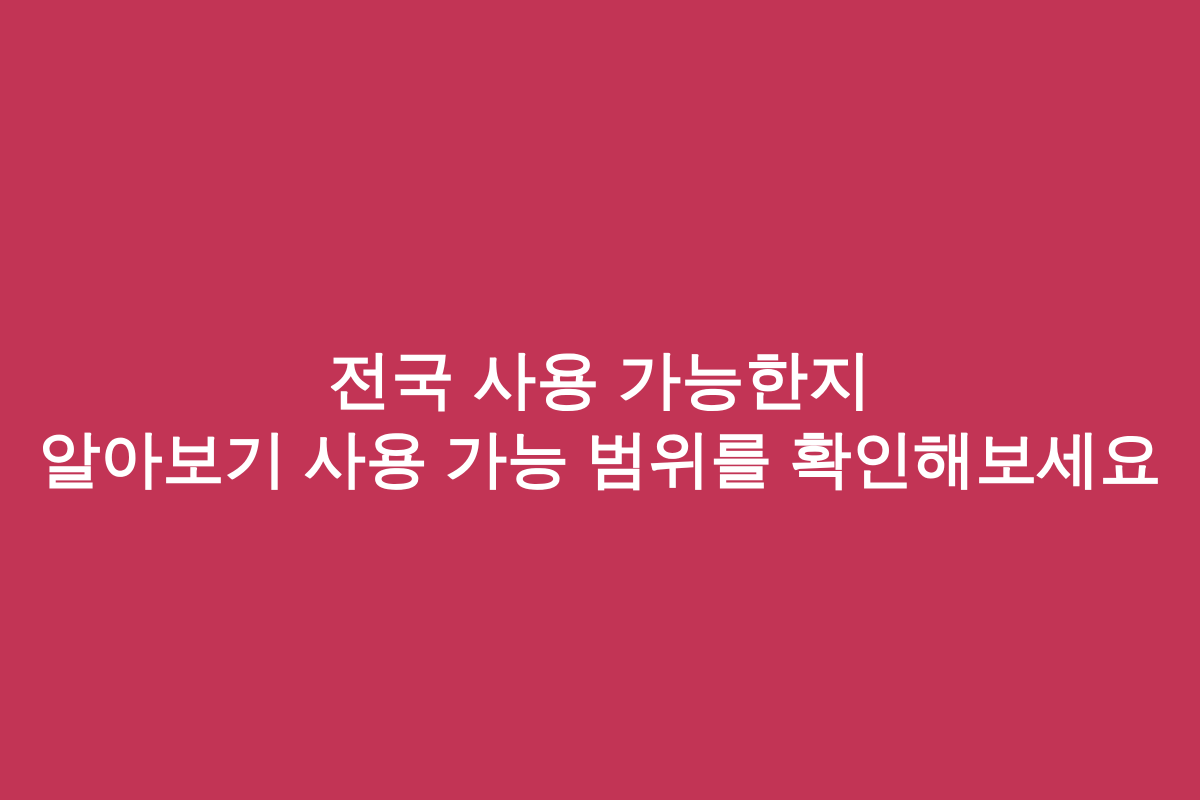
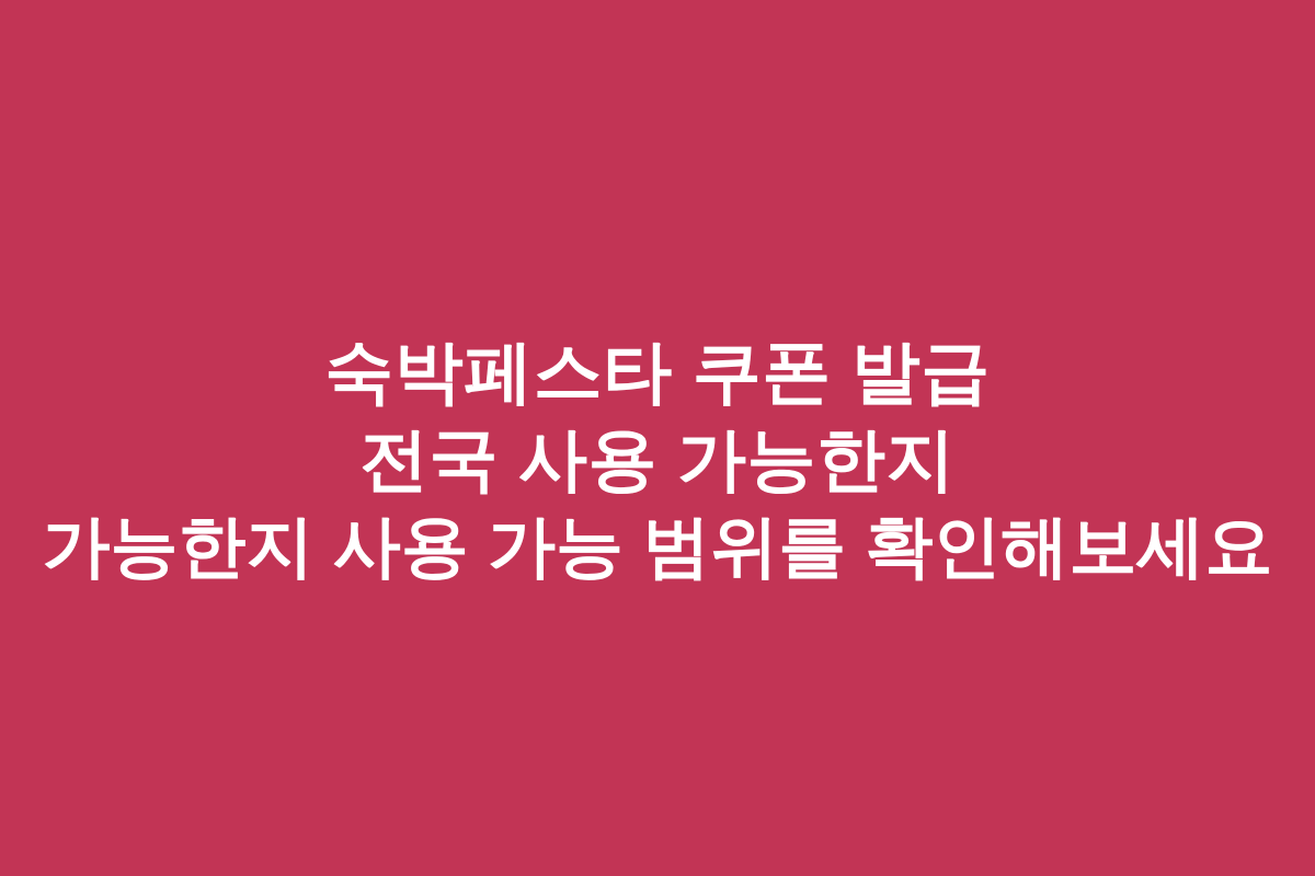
+ 숙박페스타 쿠폰 발급
  전국 사용 가능한지
- 알아보기 사용 가능 범위를 확인해보세요
+ 가능한지 사용 가능 범위를 확인해보세요
